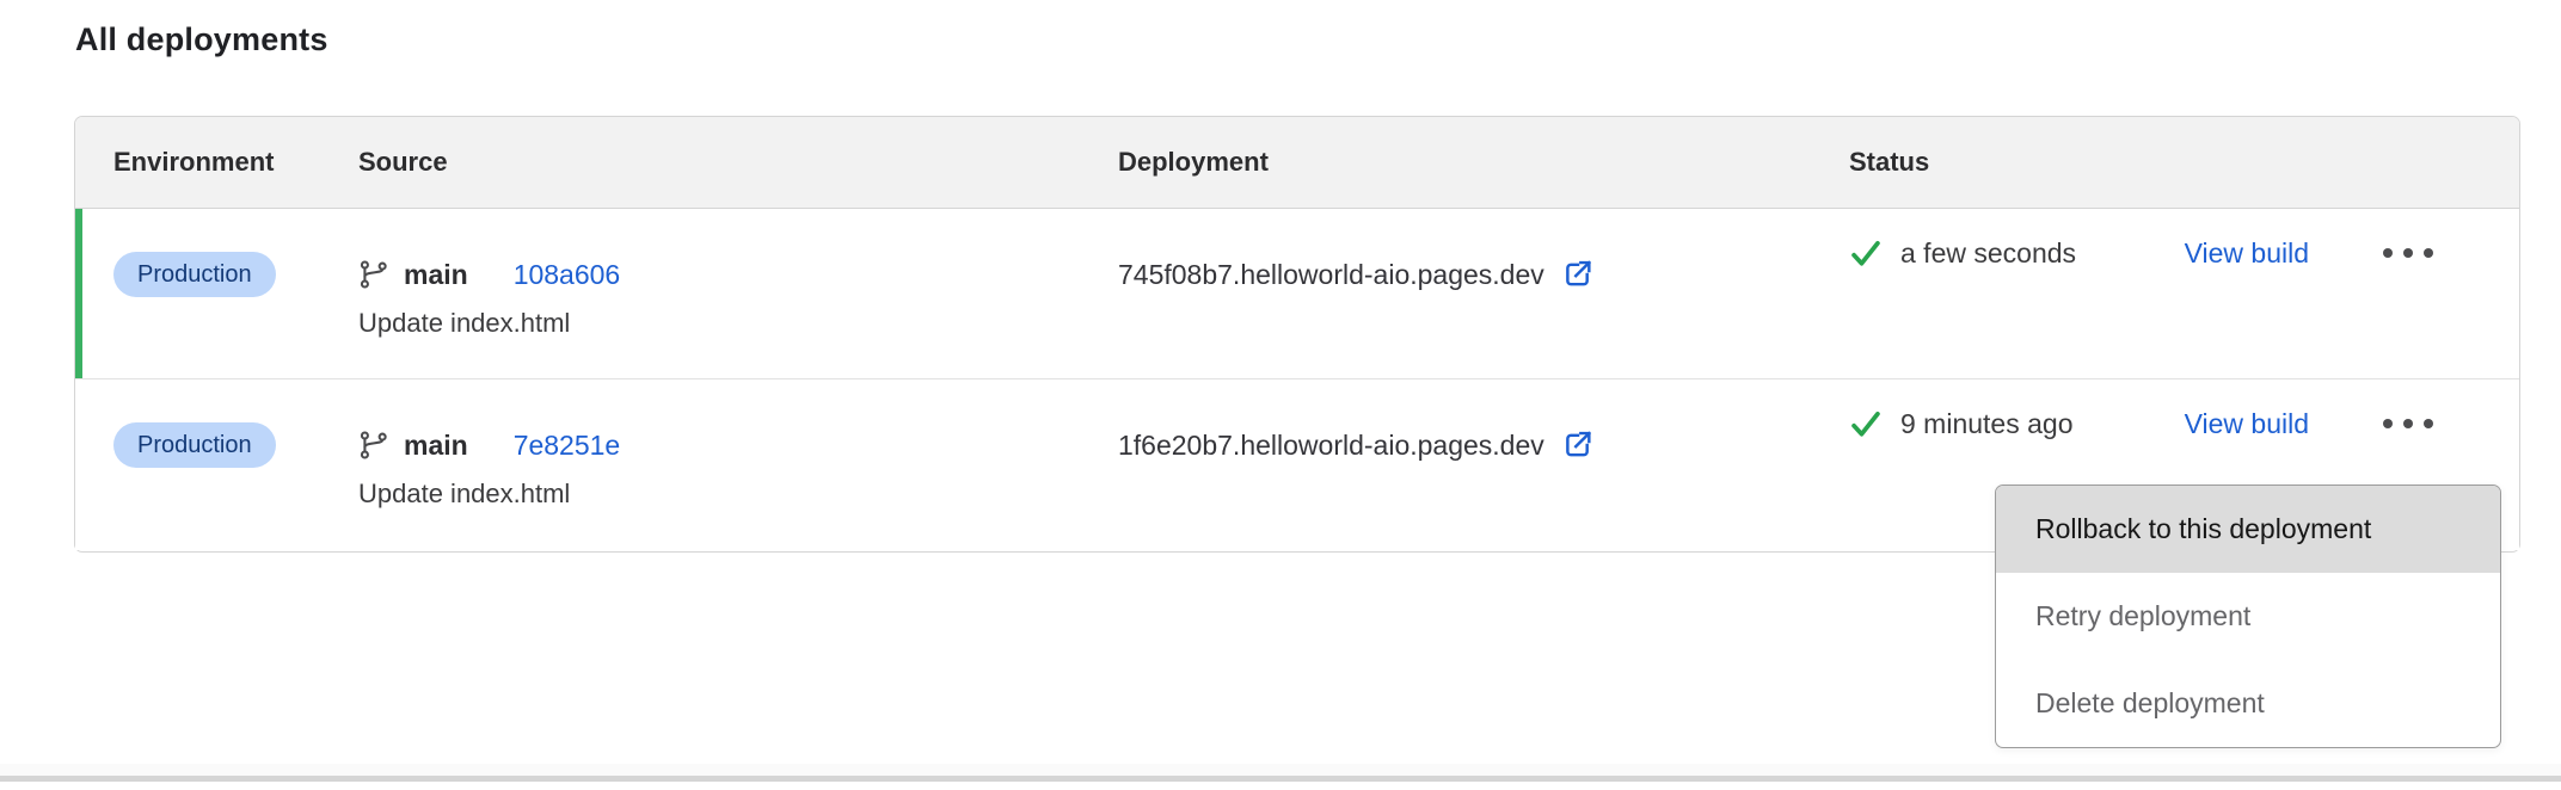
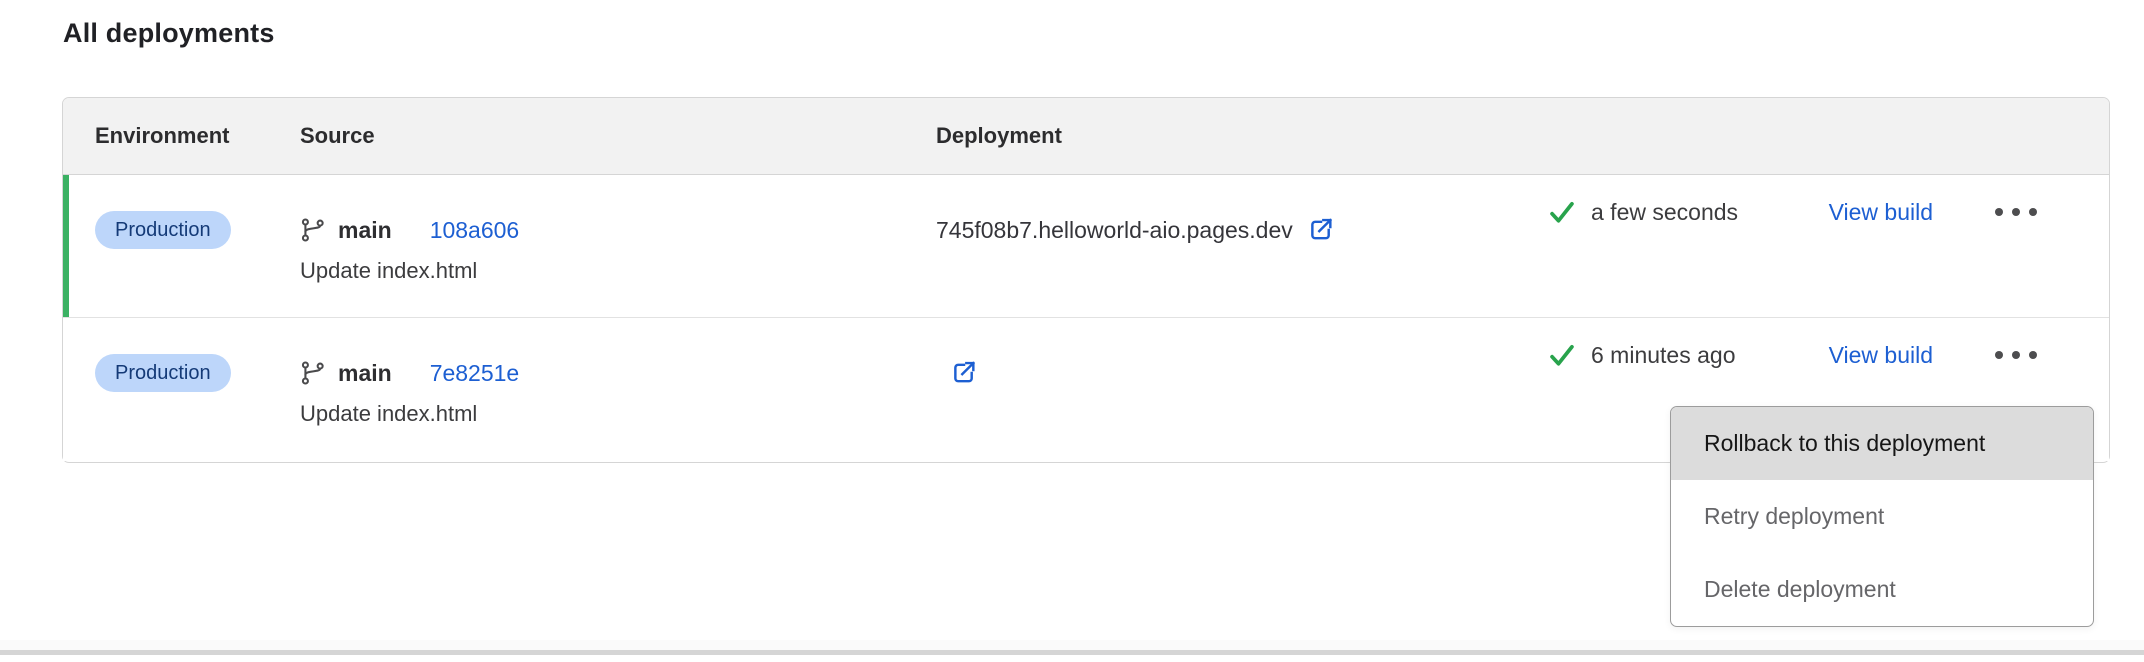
  All deployments
  Environment
  Source
  Deployment
- Status
  Production
  main
  108a606
  Update index.html
  745f08b7.helloworld-aio.pages.dev
  a few seconds
  View build
  Production
  main
  7e8251e
  Update index.html
- 1f6e20b7.helloworld-aio.pages.dev
- 9 minutes ago
+ 6 minutes ago
  View build
  Rollback to this deployment
  Retry deployment
  Delete deployment
